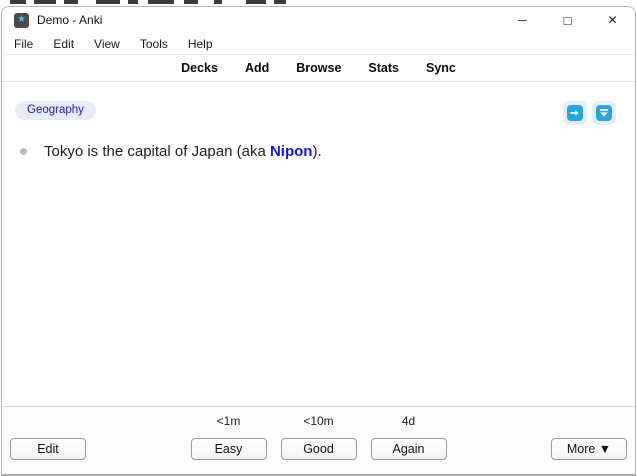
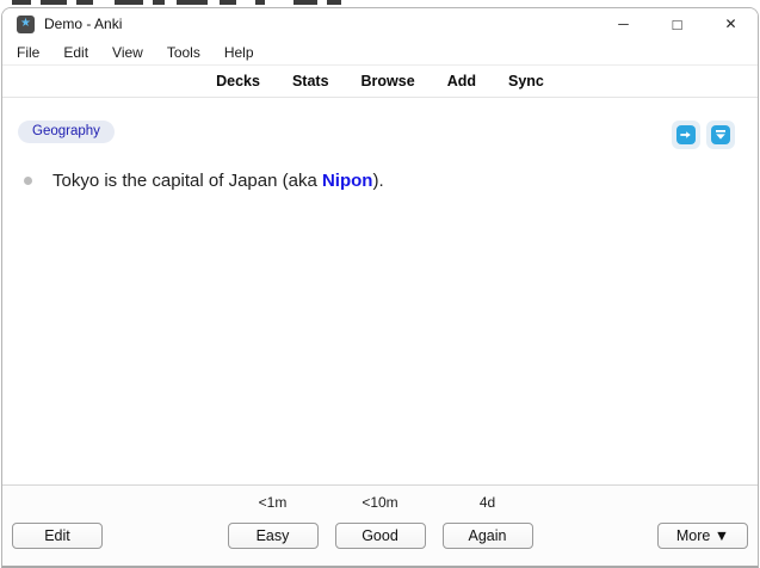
  ★
  Demo - Anki
  ─
  □
  ✕
  File
  Edit
  View
  Tools
  Help
  Decks
- Add
+ Stats
  Browse
- Stats
+ Add
  Sync
  Geography
  Tokyo is the capital of Japan (aka Nipon).
  Edit
  <1m
  Easy
  <10m
  Good
  4d
  Again
  More ▼
